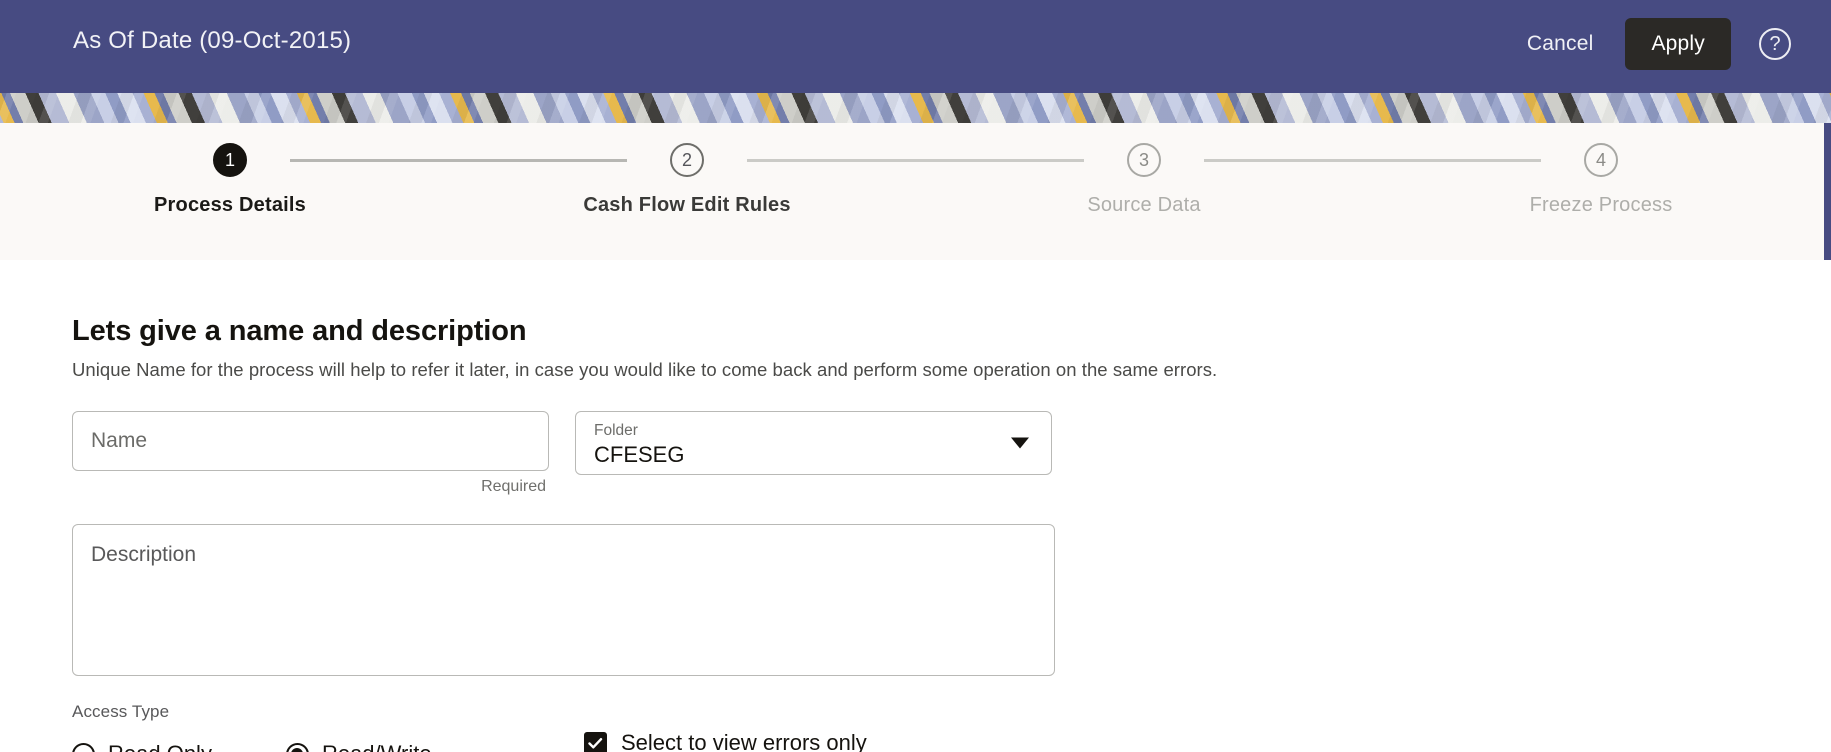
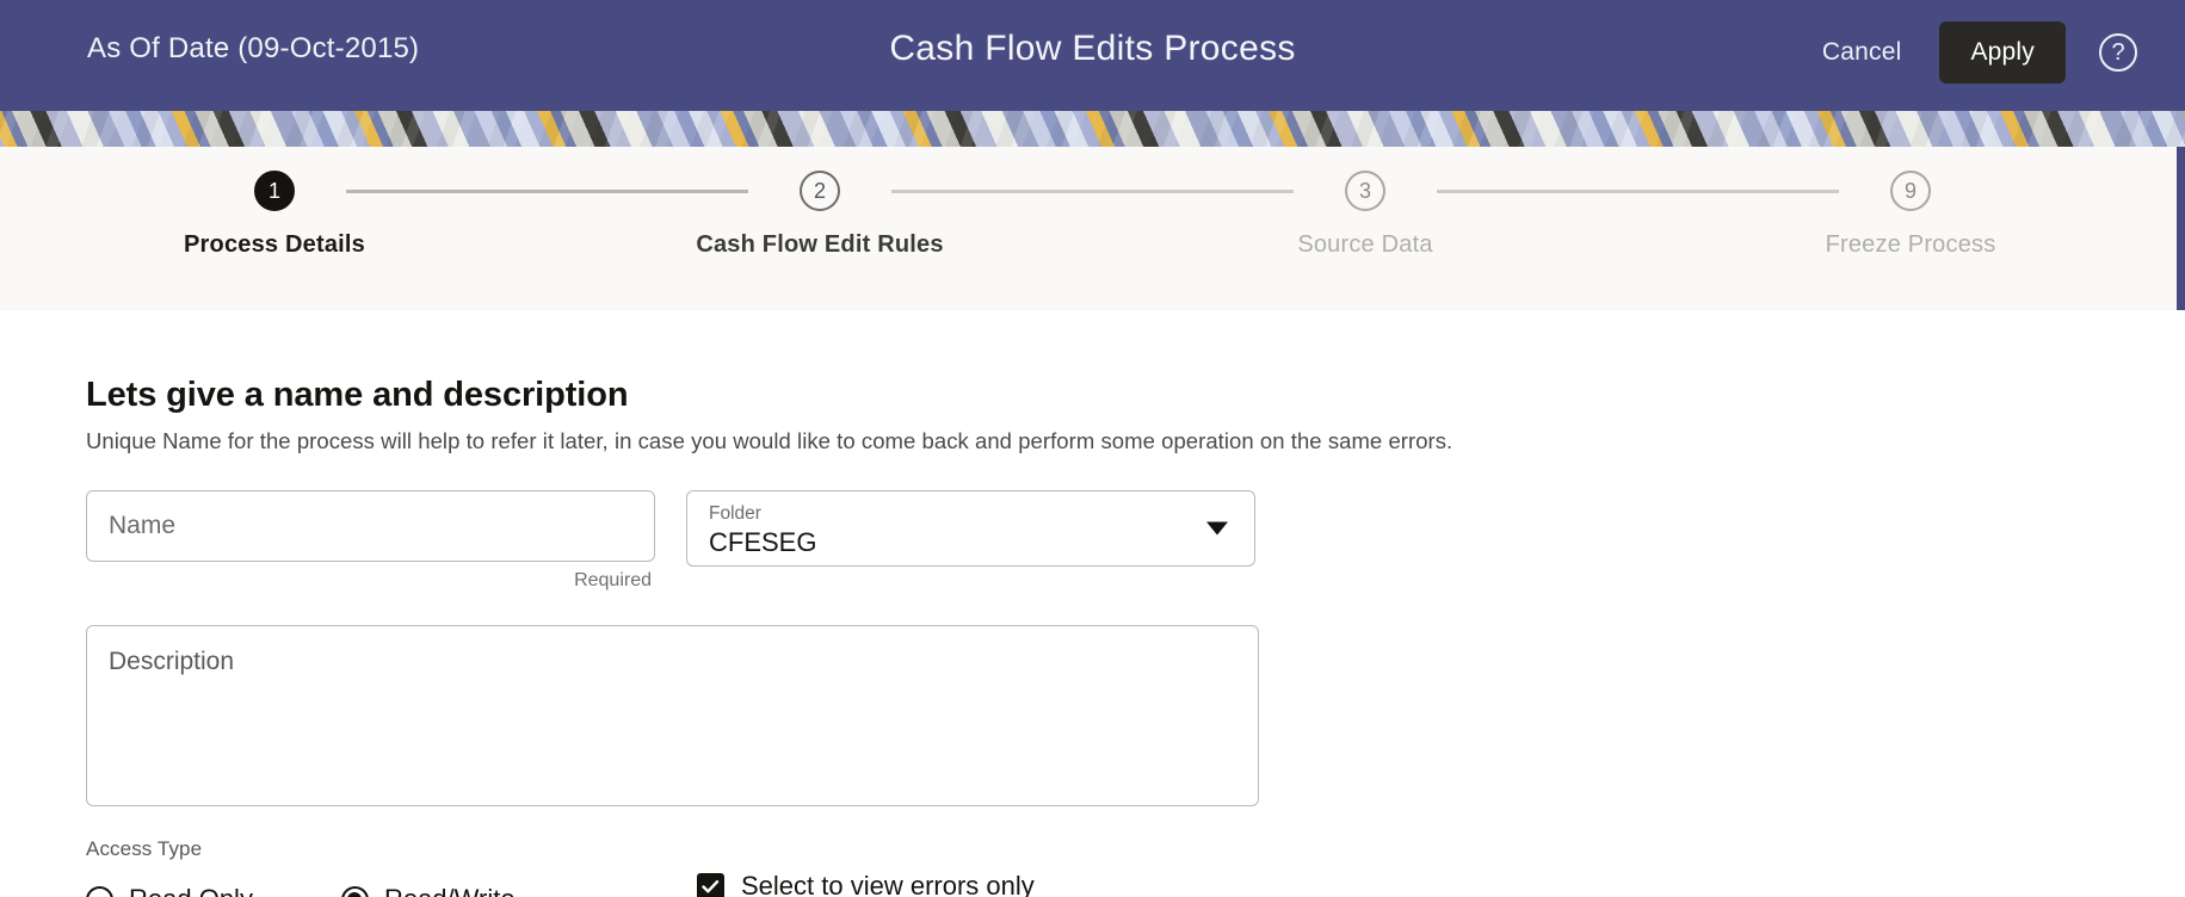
  As Of Date (09-Oct-2015)
+ Cash Flow Edits Process
  Cancel
  Apply
  ?
  1
  Process Details
  2
  Cash Flow Edit Rules
  3
  Source Data
- 4
+ 9
  Freeze Process
  Lets give a name and description
  Unique Name for the process will help to refer it later, in case you would like to come back and perform some operation on the same errors.
  Name
  Required
  Folder
  CFESEG
  Description
  Access Type
  Select to view errors only
